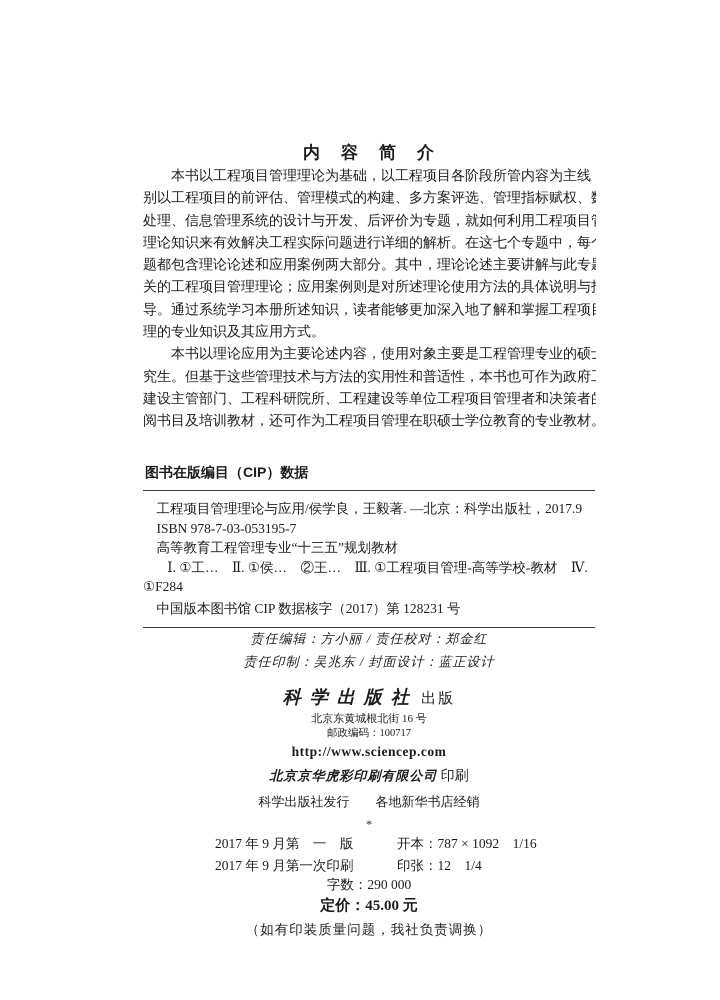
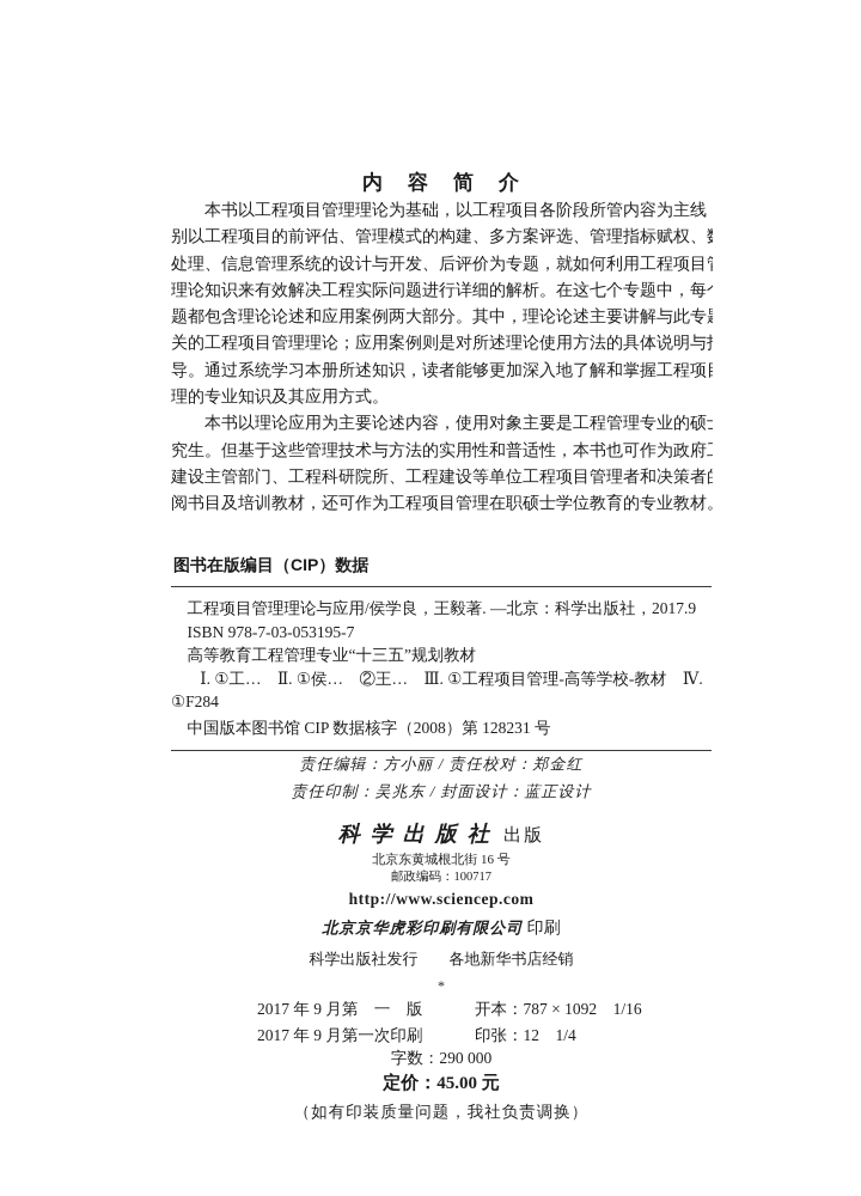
  内 容 简 介
  本书以工程项目管理理论为基础，以工程项目各阶段所管内容为主线
  别以工程项目的前评估、管理模式的构建、多方案评选、管理指标赋权、
  处理、信息管理系统的设计与开发、后评价为专题，就如何利用工程项目
  理论知识来有效解决工程实际问题进行详细的解析。在这七个专题中，每
  题都包含理论论述和应用案例两大部分。其中，理论论述主要讲解与此专
  关的工程项目管理理论；应用案例则是对所述理论使用方法的具体说明与
  导。通过系统学习本册所述知识，读者能够更加深入地了解和掌握工程项
  理的专业知识及其应用方式。
  本书以理论应用为主要论述内容，使用对象主要是工程管理专业的硕
  究生。但基于这些管理技术与方法的实用性和普适性，本书也可作为政府
  建设主管部门、工程科研院所、工程建设等单位工程项目管理者和决策者
  阅书目及培训教材，还可作为工程项目管理在职硕士学位教育的专业教材
  图书在版编目（CIP）数据
  工程项目管理理论与应用/侯学良，王毅著. —北京：科学出版社，2017.9
  ISBN 978-7-03-053195-7
  高等教育工程管理专业“十三五”规划教材
  Ⅰ. ①工… Ⅱ. ①侯… ②王… Ⅲ. ①工程项目管理-高等学校-教材 Ⅳ.
  ①F284
- 中国版本图书馆 CIP 数据核字（2017）第 128231 号
+ 中国版本图书馆 CIP 数据核字（2008）第 128231 号
  责任编辑：方小丽 / 责任校对：郑金红
  责任印制：吴兆东 / 封面设计：蓝正设计
  科学出版社 出版
  北京东黄城根北街 16 号
  邮政编码：100717
  http://www.sciencep.com
  北京京华虎彩印刷有限公司 印刷
  科学出版社发行 各地新华书店经销
  *
  2017 年 9 月第 一 版
  开本：787 × 1092 1/16
  2017 年 9 月第一次印刷
  印张：12 1/4
  字数：290 000
  定价：45.00 元
  （如有印装质量问题，我社负责调换）
